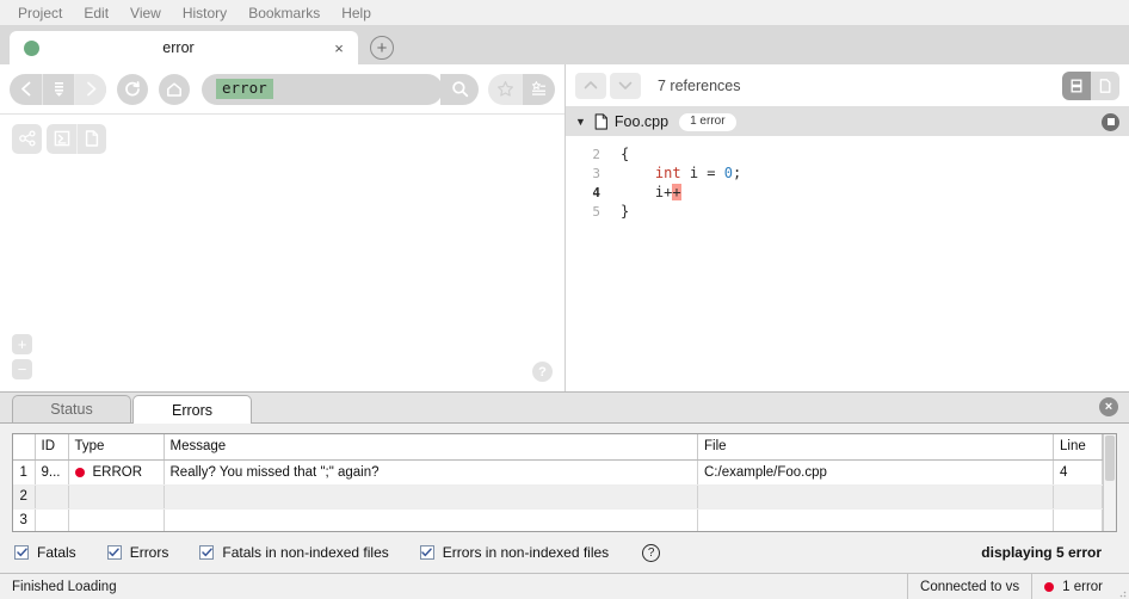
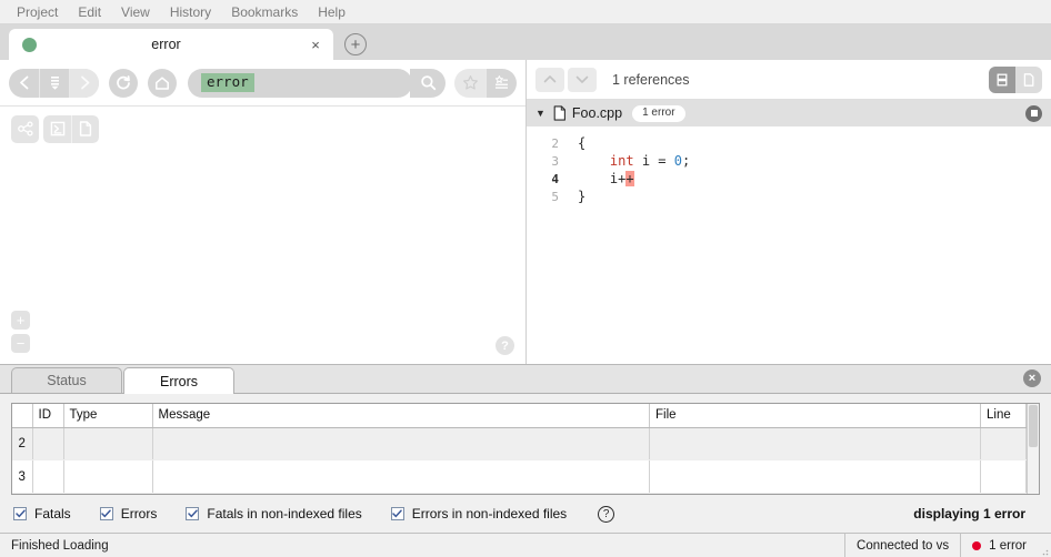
  Project
  Edit
  View
  History
  Bookmarks
  Help
  error
  ×
  +
  error
  +
  −
  ?
- 7 references
+ 1 references
  ▼
  Foo.cpp
  1 error
  2
  {
  3
  int i = 0;
  4
  i++
  5
  }
  Status
  Errors
  ×
  	ID	Type	Message	File	Line
- 1	9...	ERROR	Really? You missed that ";" again?	C:/example/Foo.cpp	4
  2
  3
  Fatals
  Errors
  Fatals in non-indexed files
  Errors in non-indexed files
  ?
- displaying 5 error
+ displaying 1 error
  Finished Loading
  Connected to vs
  1 error
